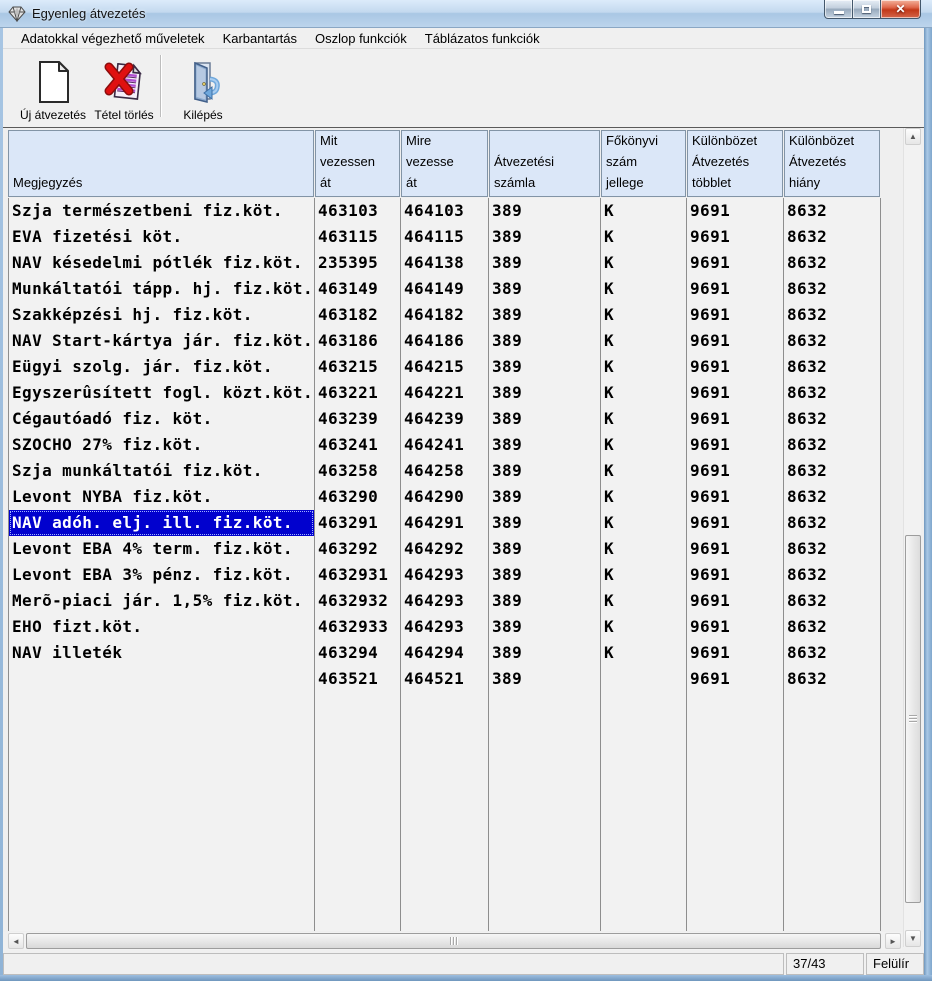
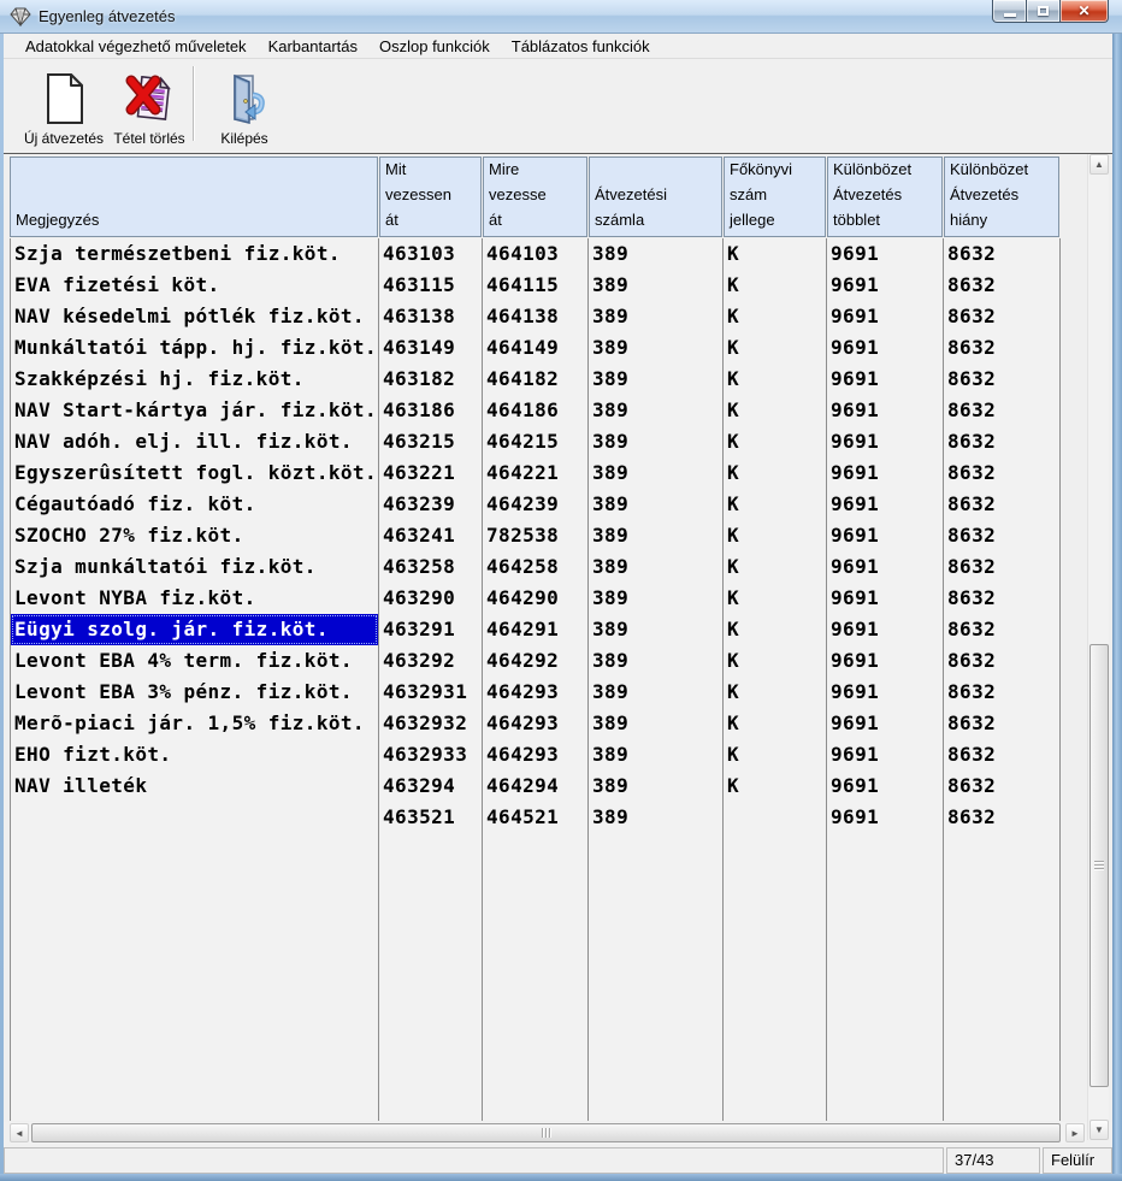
  Egyenleg átvezetés
  ✕
  Adatokkal végezhető műveletek
  Karbantartás
  Oszlop funkciók
  Táblázatos funkciók
  Új átvezetés
  Tétel törlés
  Kilépés
  Megjegyzés
  Mit
  vezessen
  át
  Mire
  vezesse
  át
  Átvezetési
  számla
  Főkönyvi
  szám
  jellege
  Különbözet
  Átvezetés
  többlet
  Különbözet
  Átvezetés
  hiány
  Szja természetbeni fiz.köt.
  EVA fizetési köt.
  NAV késedelmi pótlék fiz.köt.
  Munkáltatói tápp. hj. fiz.köt.
  Szakképzési hj. fiz.köt.
  NAV Start-kártya jár. fiz.köt.
- Eügyi szolg. jár. fiz.köt.
+ NAV adóh. elj. ill. fiz.köt.
  Egyszerûsített fogl. közt.köt.
  Cégautóadó fiz. köt.
  SZOCHO 27% fiz.köt.
  Szja munkáltatói fiz.köt.
  Levont NYBA fiz.köt.
- NAV adóh. elj. ill. fiz.köt.
+ Eügyi szolg. jár. fiz.köt.
  Levont EBA 4% term. fiz.köt.
  Levont EBA 3% pénz. fiz.köt.
  Merõ-piaci jár. 1,5% fiz.köt.
  EHO fizt.köt.
  NAV illeték
  463103
  463115
- 235395
+ 463138
  463149
  463182
  463186
  463215
  463221
  463239
  463241
  463258
  463290
  463291
  463292
  4632931
  4632932
  4632933
  463294
  463521
  464103
  464115
  464138
  464149
  464182
  464186
  464215
  464221
  464239
- 464241
+ 782538
  464258
  464290
  464291
  464292
  464293
  464293
  464293
  464294
  464521
  389
  389
  389
  389
  389
  389
  389
  389
  389
  389
  389
  389
  389
  389
  389
  389
  389
  389
  389
  K
  K
  K
  K
  K
  K
  K
  K
  K
  K
  K
  K
  K
  K
  K
  K
  K
  K
  9691
  9691
  9691
  9691
  9691
  9691
  9691
  9691
  9691
  9691
  9691
  9691
  9691
  9691
  9691
  9691
  9691
  9691
  9691
  8632
  8632
  8632
  8632
  8632
  8632
  8632
  8632
  8632
  8632
  8632
  8632
  8632
  8632
  8632
  8632
  8632
  8632
  8632
  ▲
  ▼
  ◄
  ►
  37/43
  Felülír
